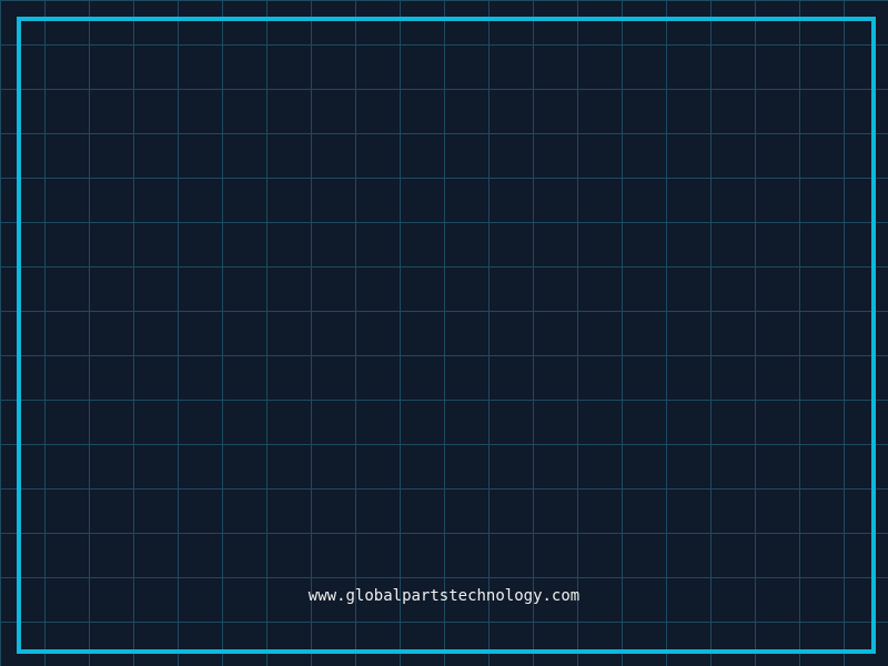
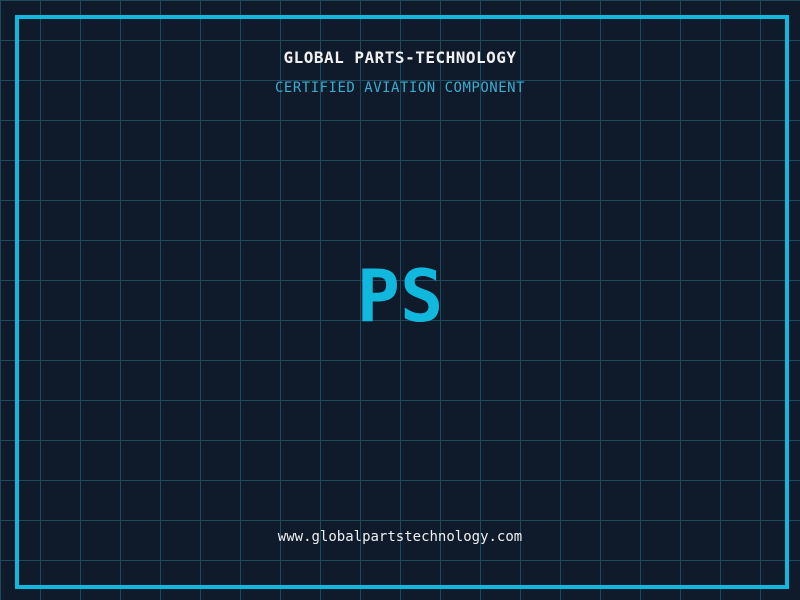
+ GLOBAL PARTS-TECHNOLOGY
+ CERTIFIED AVIATION COMPONENT
+ PS
  www.globalpartstechnology.com
